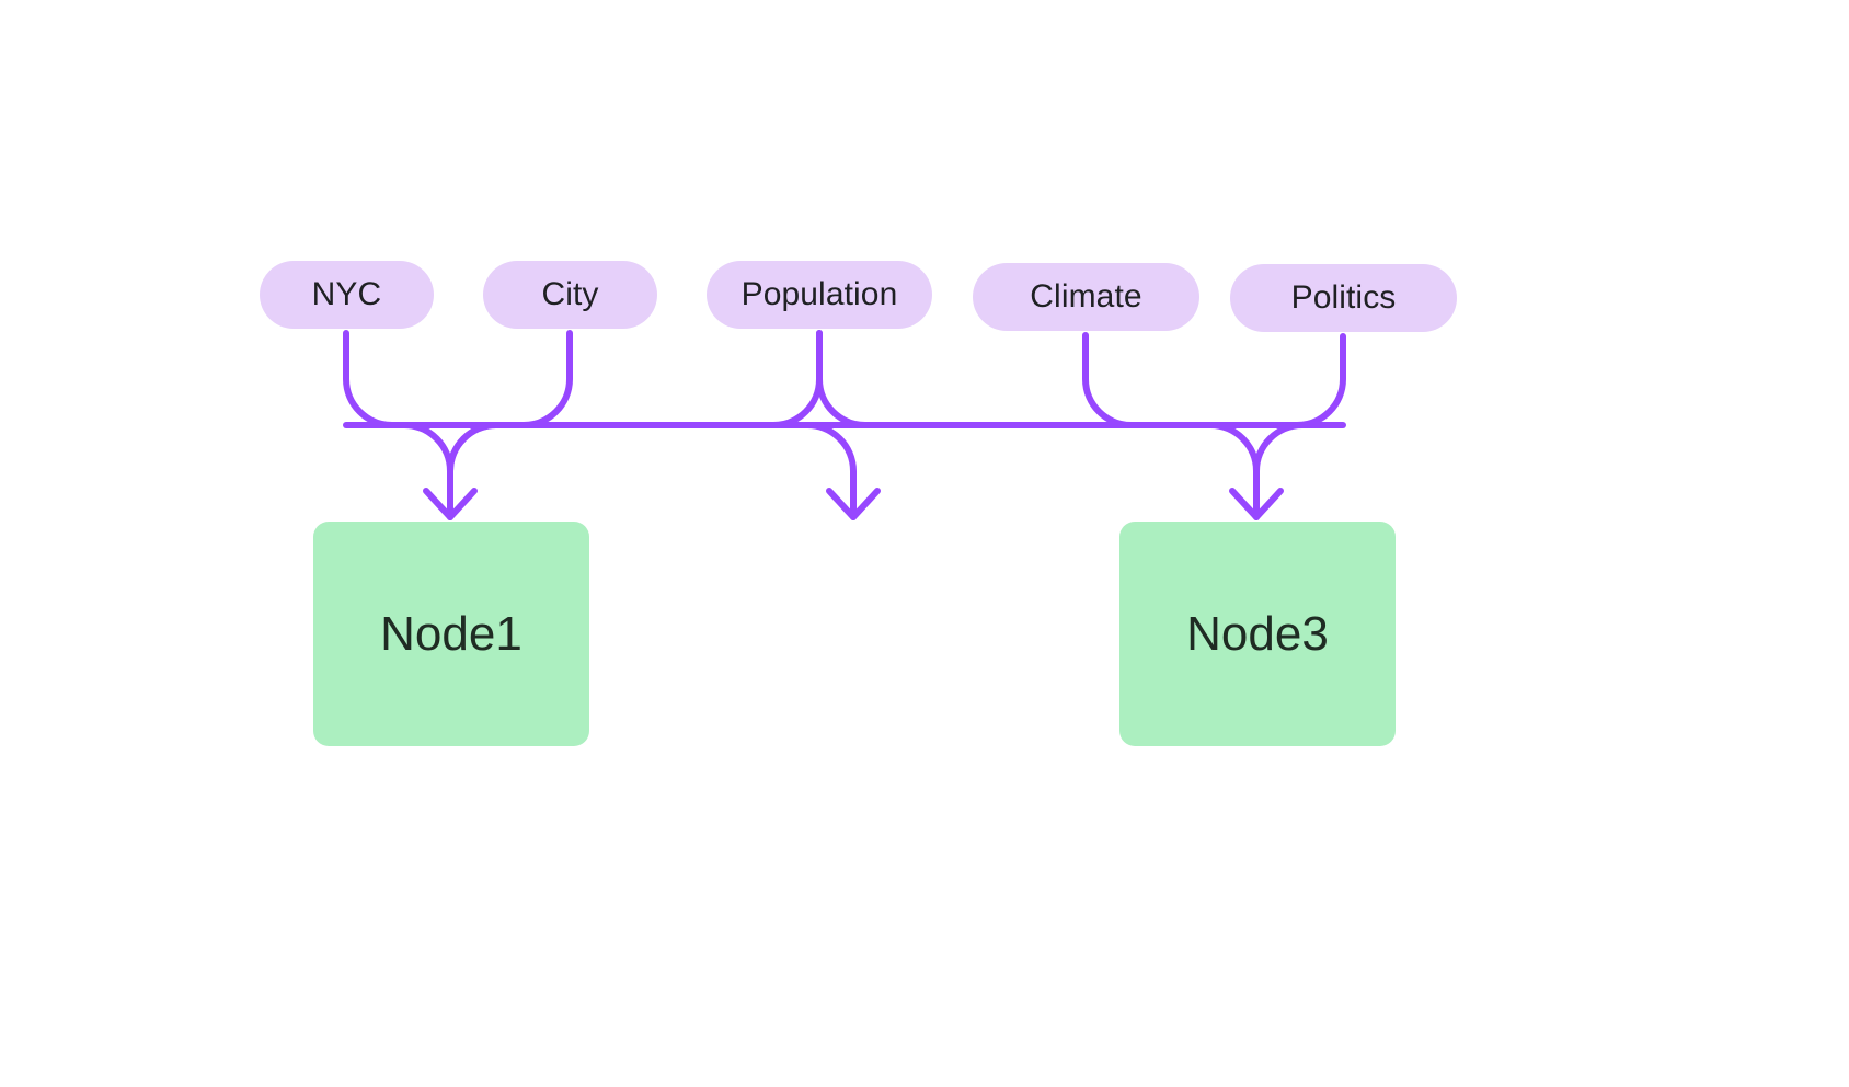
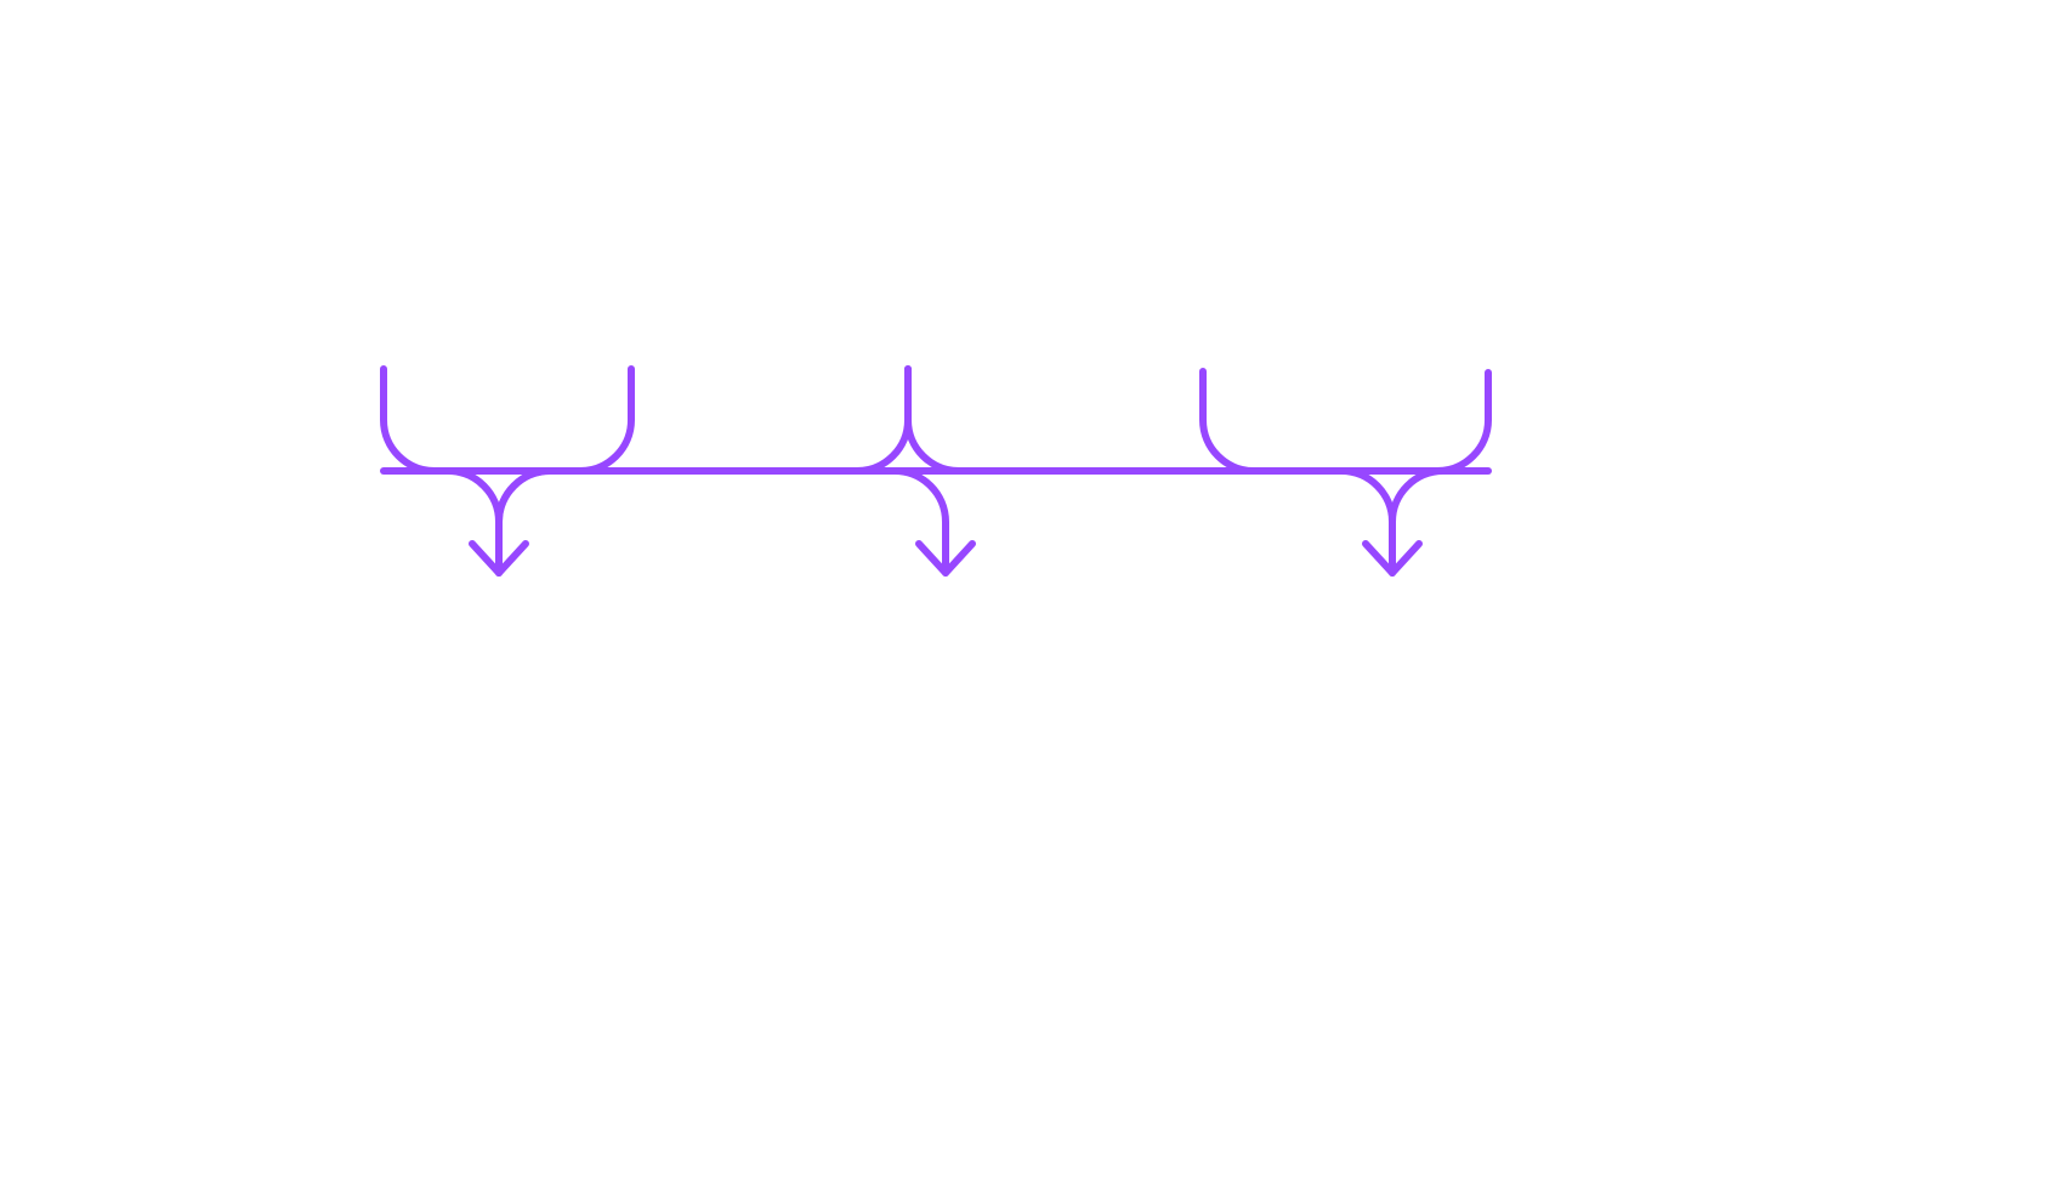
- NYC
- City
- Population
- Climate
- Politics
- Node1
- Node3
